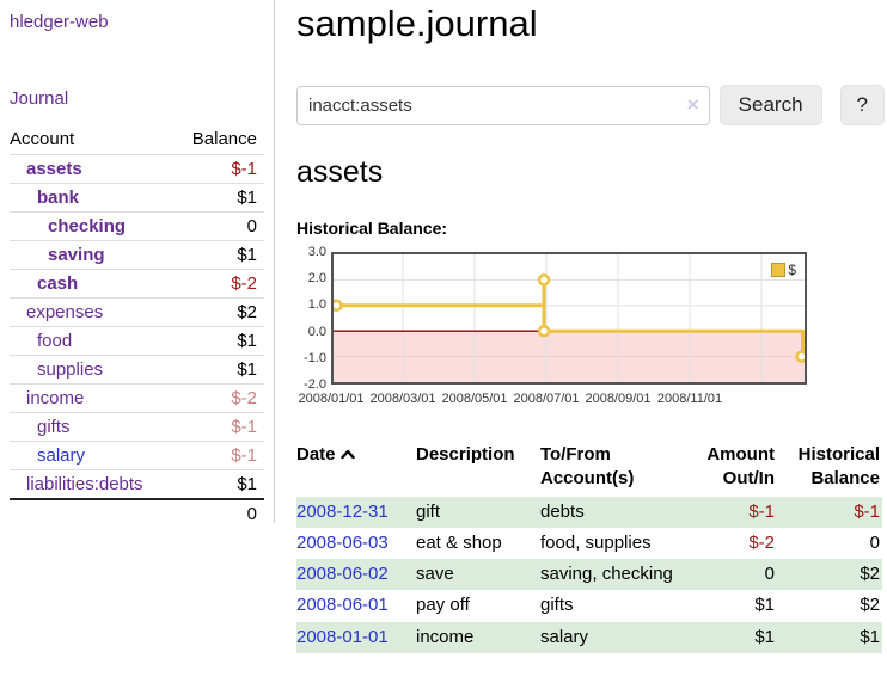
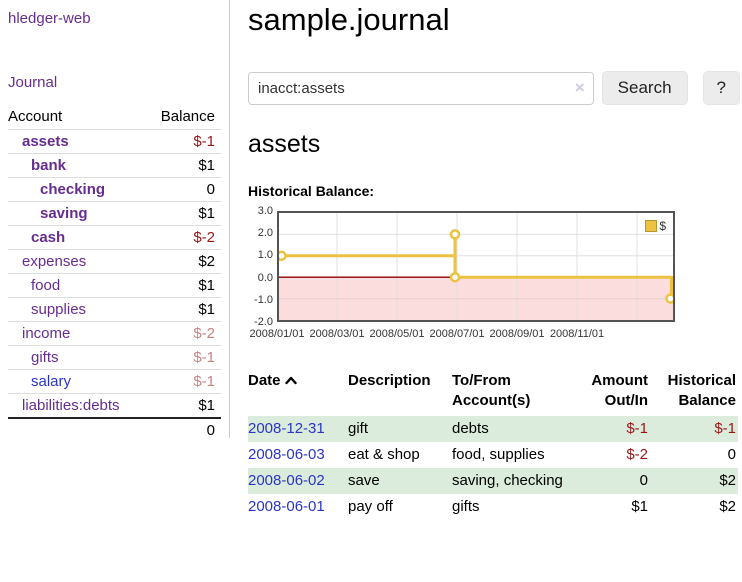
  hledger-web
  Journal
  Account	Balance
  assets	$-1
  bank	$1
  checking	0
  saving	$1
  cash	$-2
  expenses	$2
  food	$1
  supplies	$1
  income	$-2
  gifts	$-1
  salary	$-1
  liabilities:debts	$1
  	0
  sample.journal
  inacct:assets
  ×
  Search
  ?
  assets
  Historical Balance:
  3.0
  2.0
  1.0
  0.0
  -1.0
  -2.0
  $
  2008/01/01
  2008/03/01
  2008/05/01
  2008/07/01
  2008/09/01
  2008/11/01
  Date	Description	To/From Account(s)	Amount Out/In	Historical Balance
  2008-12-31	gift	debts	$-1	$-1
  2008-06-03	eat & shop	food, supplies	$-2	0
  2008-06-02	save	saving, checking	0	$2
  2008-06-01	pay off	gifts	$1	$2
- 2008-01-01	income	salary	$1	$1
